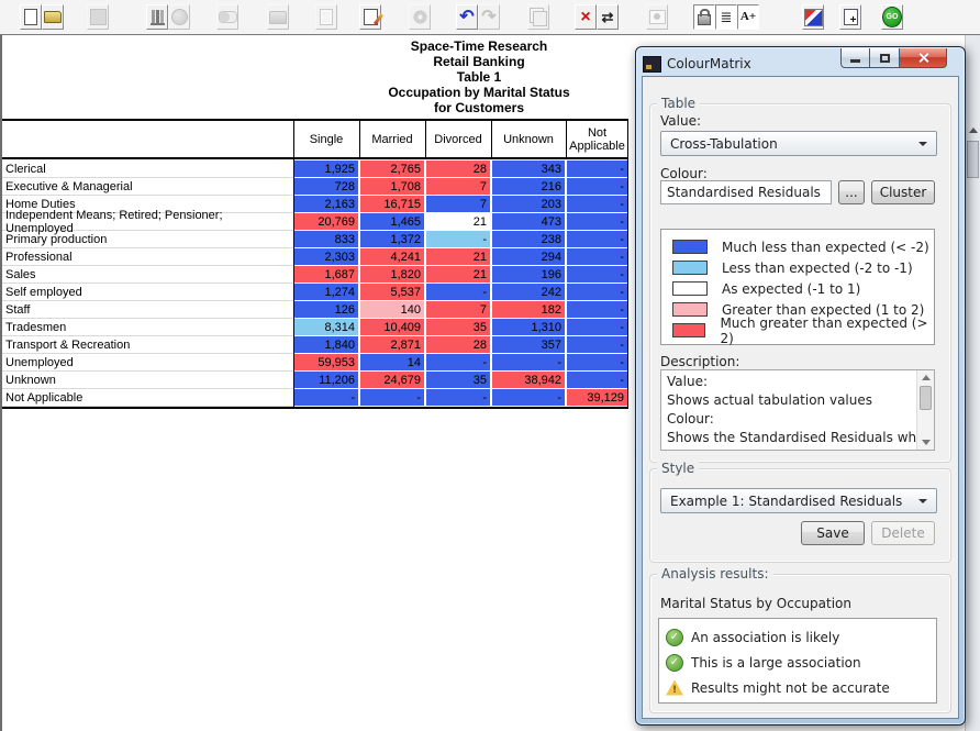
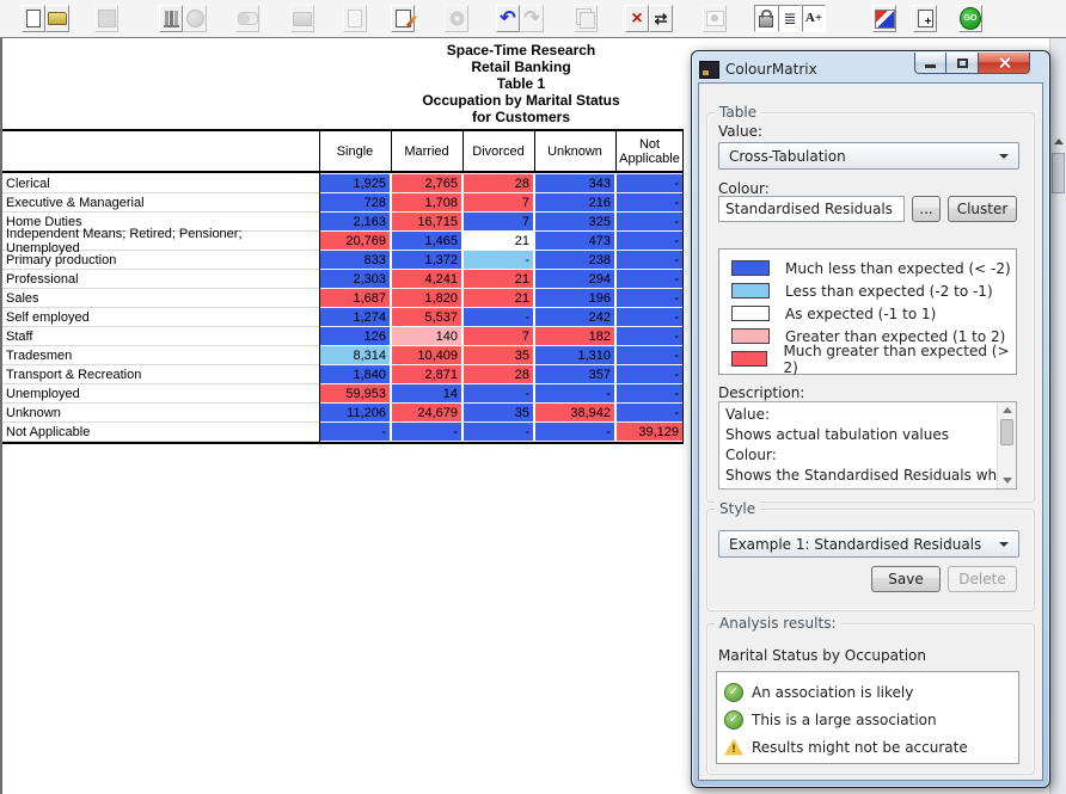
  ↶
  ↷
  ×
  ⇄
  ≣
  A+
  +
  Space-Time Research
  Retail Banking
  Table 1
  Occupation by Marital Status
  for Customers
  Single
  Married
  Divorced
  Unknown
  Not Applicable
  Clerical
  1,925
  2,765
  28
  343
  -
  Executive & Managerial
  728
  1,708
  7
  216
  -
  Home Duties
  2,163
  16,715
  7
- 203
+ 325
  -
  Independent Means; Retired; Pensioner; Unemployed
  20,769
  1,465
  21
  473
  -
  Primary production
  833
  1,372
  -
  238
  -
  Professional
  2,303
  4,241
  21
  294
  -
  Sales
  1,687
  1,820
  21
  196
  -
  Self employed
  1,274
  5,537
  -
  242
  -
  Staff
  126
  140
  7
  182
  -
  Tradesmen
  8,314
  10,409
  35
  1,310
  -
  Transport & Recreation
  1,840
  2,871
  28
  357
  -
  Unemployed
  59,953
  14
  -
  -
  -
  Unknown
  11,206
  24,679
  35
  38,942
  -
  Not Applicable
  -
  -
  -
  -
  39,129
  ColourMatrix
  Table
  Value:
  Cross-Tabulation
  Colour:
  Standardised Residuals
  ...
  Cluster
  Much less than expected (< -2)
  Less than expected (-2 to -1)
  As expected (-1 to 1)
  Greater than expected (1 to 2)
  Much greater than expected (> 2)
  Description:
  Value:
  Shows actual tabulation values
  Colour:
  Shows the Standardised Residuals wh
  Style
  Example 1: Standardised Residuals
  Save
  Delete
  Analysis results:
  Marital Status by Occupation
  ✓
  An association is likely
  ✓
  This is a large association
  !
  Results might not be accurate
